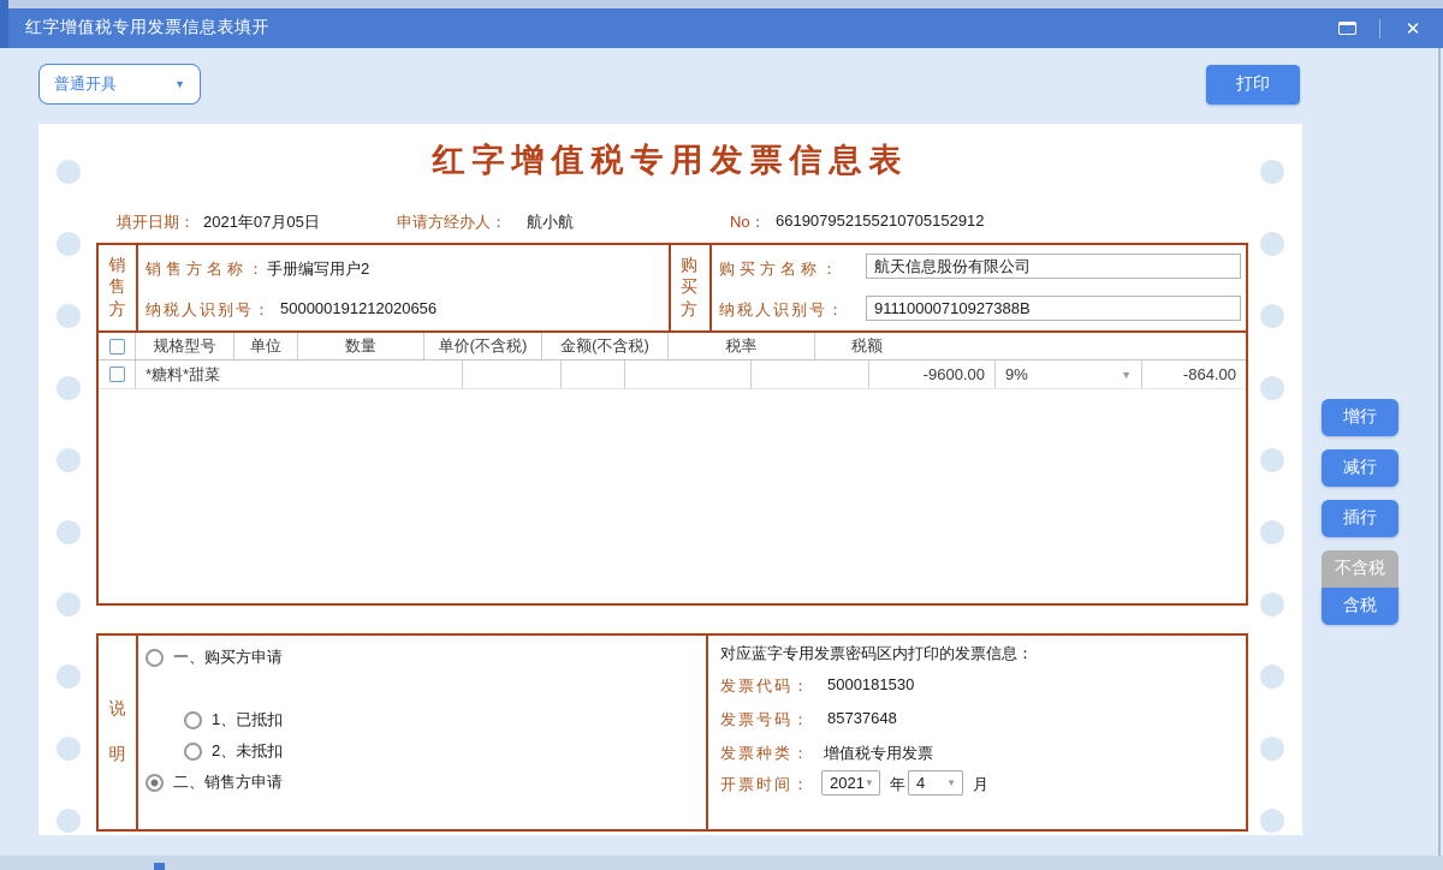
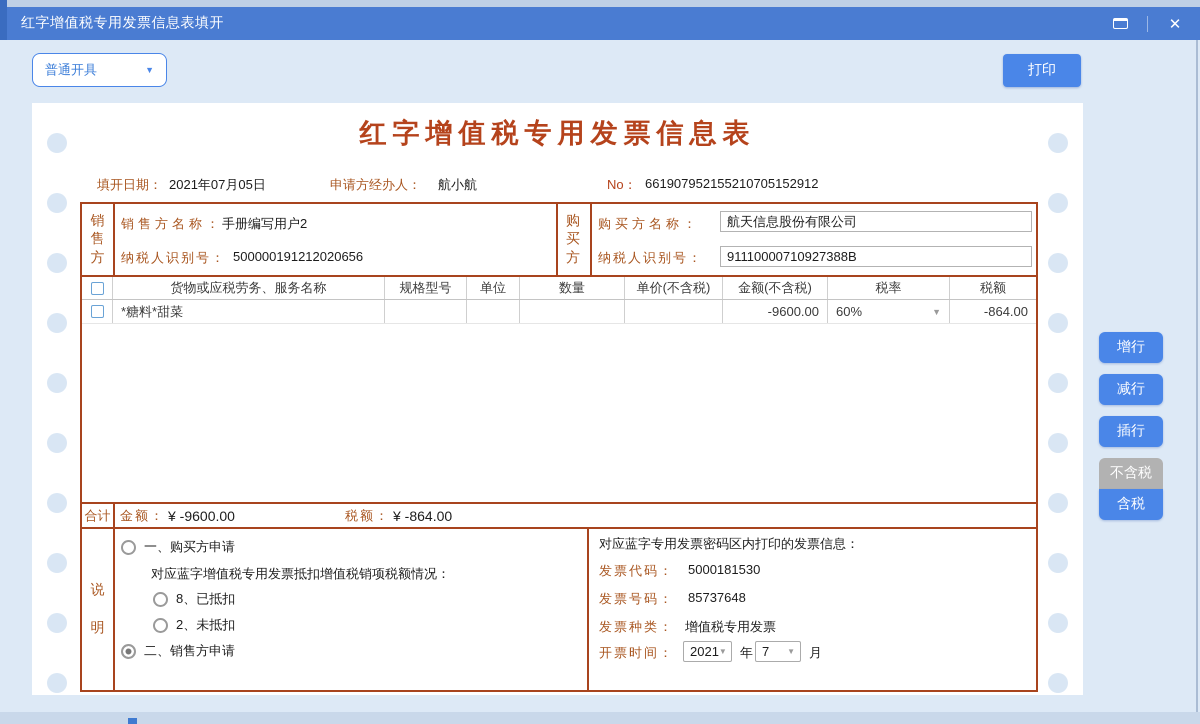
  红字增值税专用发票信息表填开
  ✕
  普通开具
  ▼
  打印
  红字增值税专用发票信息表
  填开日期：
  2021年07月05日
  申请方经办人：
  航小航
  No：
  661907952155210705152912
  销售方
  销售方名称：
  手册编写用户2
  纳税人识别号：
  500000191212020656
  购买方
  购买方名称：
  航天信息股份有限公司
  纳税人识别号：
  91110000710927388B
+ 货物或应税劳务、服务名称
  规格型号
  单位
  数量
  单价(不含税)
  金额(不含税)
  税率
  税额
  *糖料*甜菜
  -9600.00
- 9%
+ 60%
  ▼
  -864.00
+ 合计
+ 金额：
+ ¥ -9600.00
+ 税额：
+ ¥ -864.00
  说明
  一、购买方申请
+ 对应蓝字增值税专用发票抵扣增值税销项税额情况：
- 1、已抵扣
+ 8、已抵扣
  2、未抵扣
  二、销售方申请
  对应蓝字专用发票密码区内打印的发票信息：
  发票代码：
  5000181530
  发票号码：
  85737648
  发票种类：
  增值税专用发票
  开票时间：
  2021
  ▼
  年
- 4
+ 7
  ▼
  月
  增行
  减行
  插行
  不含税
  含税
